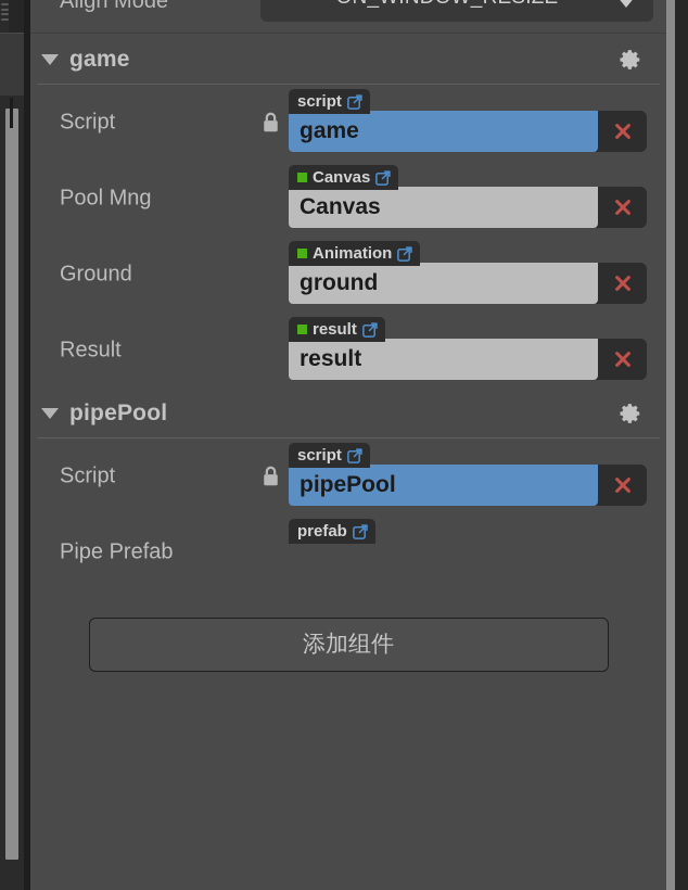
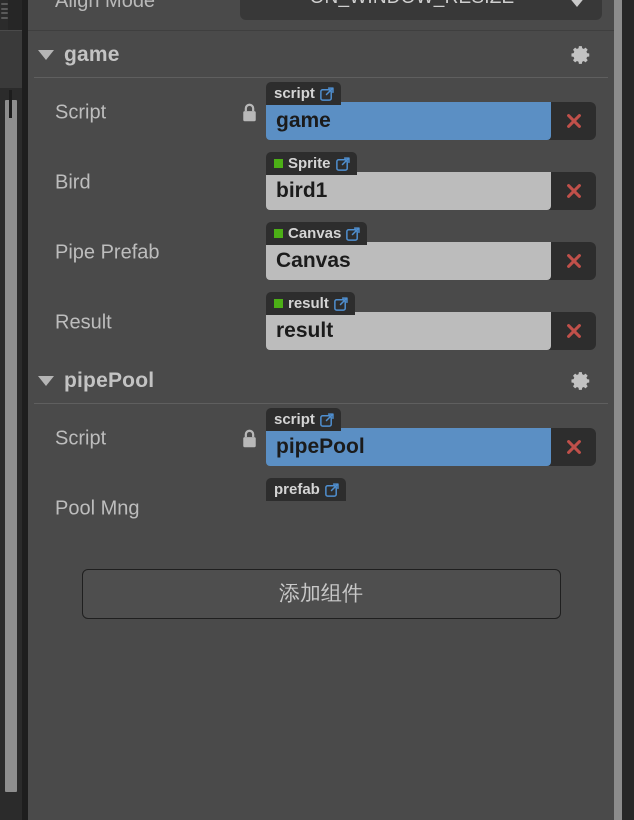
  Align Mode
  game
  Script
  script
  game
+ Bird
+ Sprite
+ bird1
- Pool Mng
+ Pipe Prefab
  Canvas
  Canvas
- Ground
- Animation
- ground
  Result
  result
  result
  pipePool
  Script
  script
  pipePool
- Pipe Prefab
+ Pool Mng
  prefab
  添加组件
